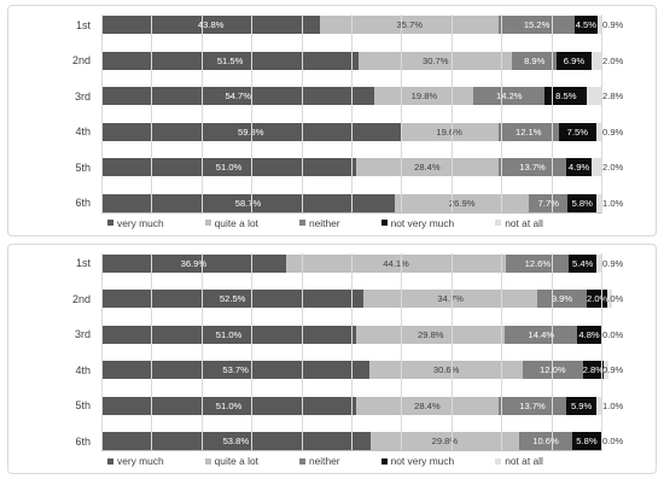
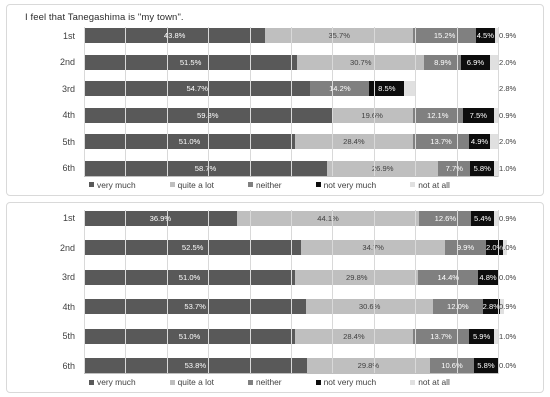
+ I feel that Tanegashima is "my town".
  1st
  3.8%
  35.7%
  15.2%
  4.5%
  0.9%
  2nd
  51.5%
  30.7%
  8.9%
  6.9%
  2.0%
  3rd
  54.7%
- 19.8%
  14.2%
  8.5%
  2.8%
  4th
  59.8%
  19.%
  12.1%
  7.5%
  0.9%
  5th
  51.0%
  28.4%
  13.7%
  4.9%
  2.0%
  6th
  58.%
  6.9%
  7.7%
  5.8%
  1.0%
  very much
  quite a lot
  neither
  not very much
  not at all
  1st
  36.9
  44.1%
  12.6%
  5.4%
  0.9%
  2nd
  52.5%
  34.7%
  9.9%
  2.0%
  1.0%
  3rd
  51.0%
  29.8%
  14.4
  4.8%
  0.0%
  4th
  53.7%
  30.6%
  120%
  2.8%
  0.9%
  5th
  51.0%
  28.4%
  13.7%
  5.9%
  1.0%
  6th
  53.8%
  29.8%
  10.6%
  5.8%
  0.0%
  very much
  quite a lot
  neither
  not very much
  not at all
